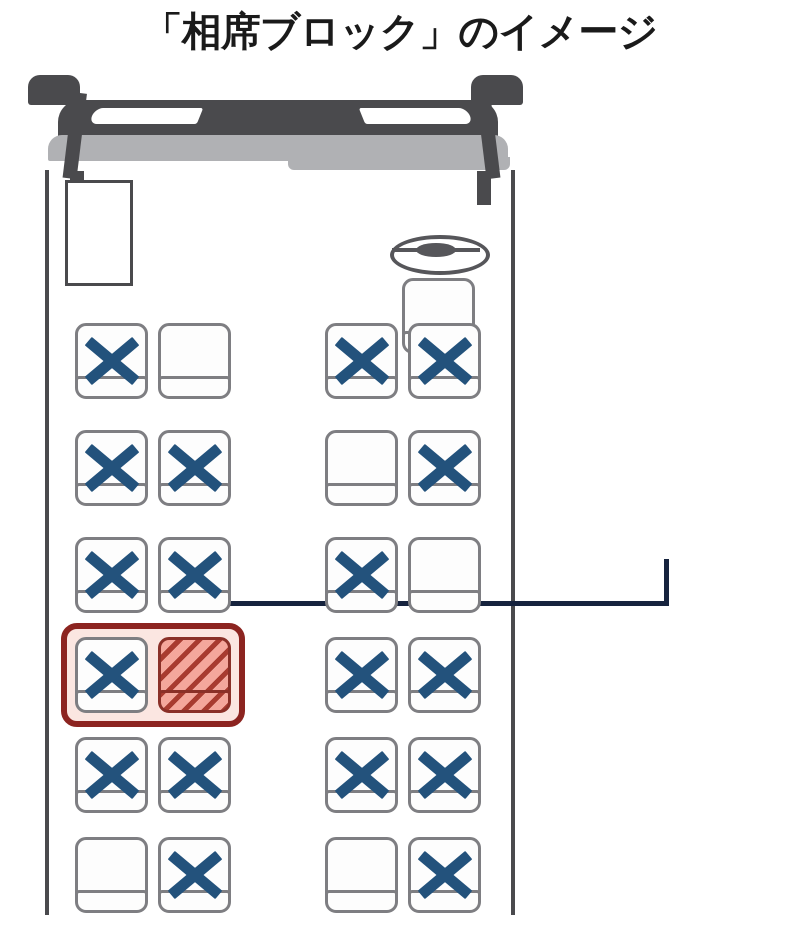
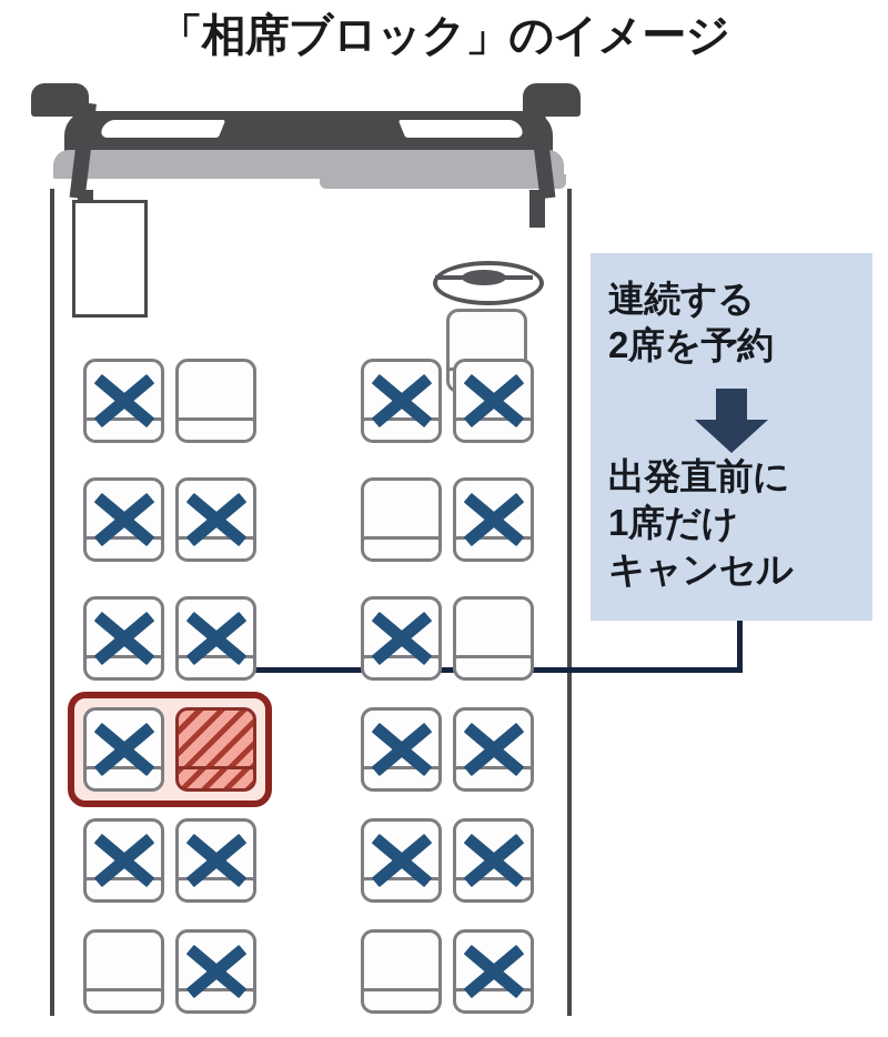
  「相席ブロック」のイメージ
+ 連続する
+ 2席を予約
+ 出発直前に
+ 1席だけ
+ キャンセル
